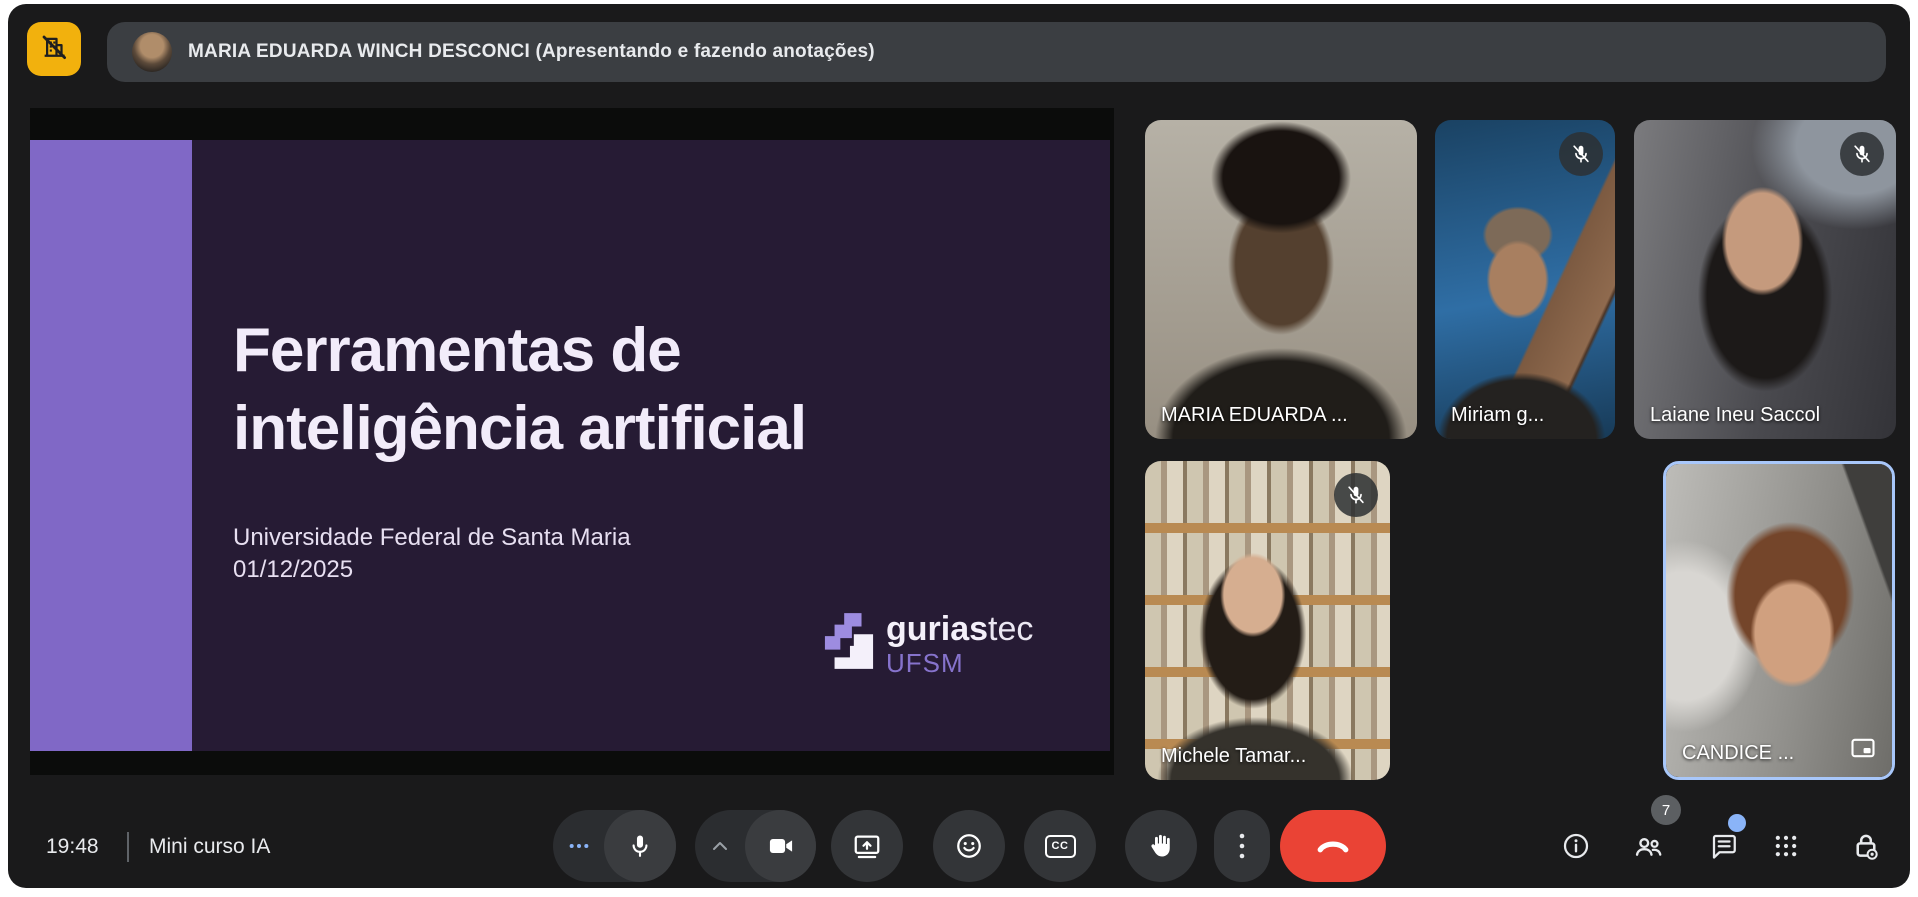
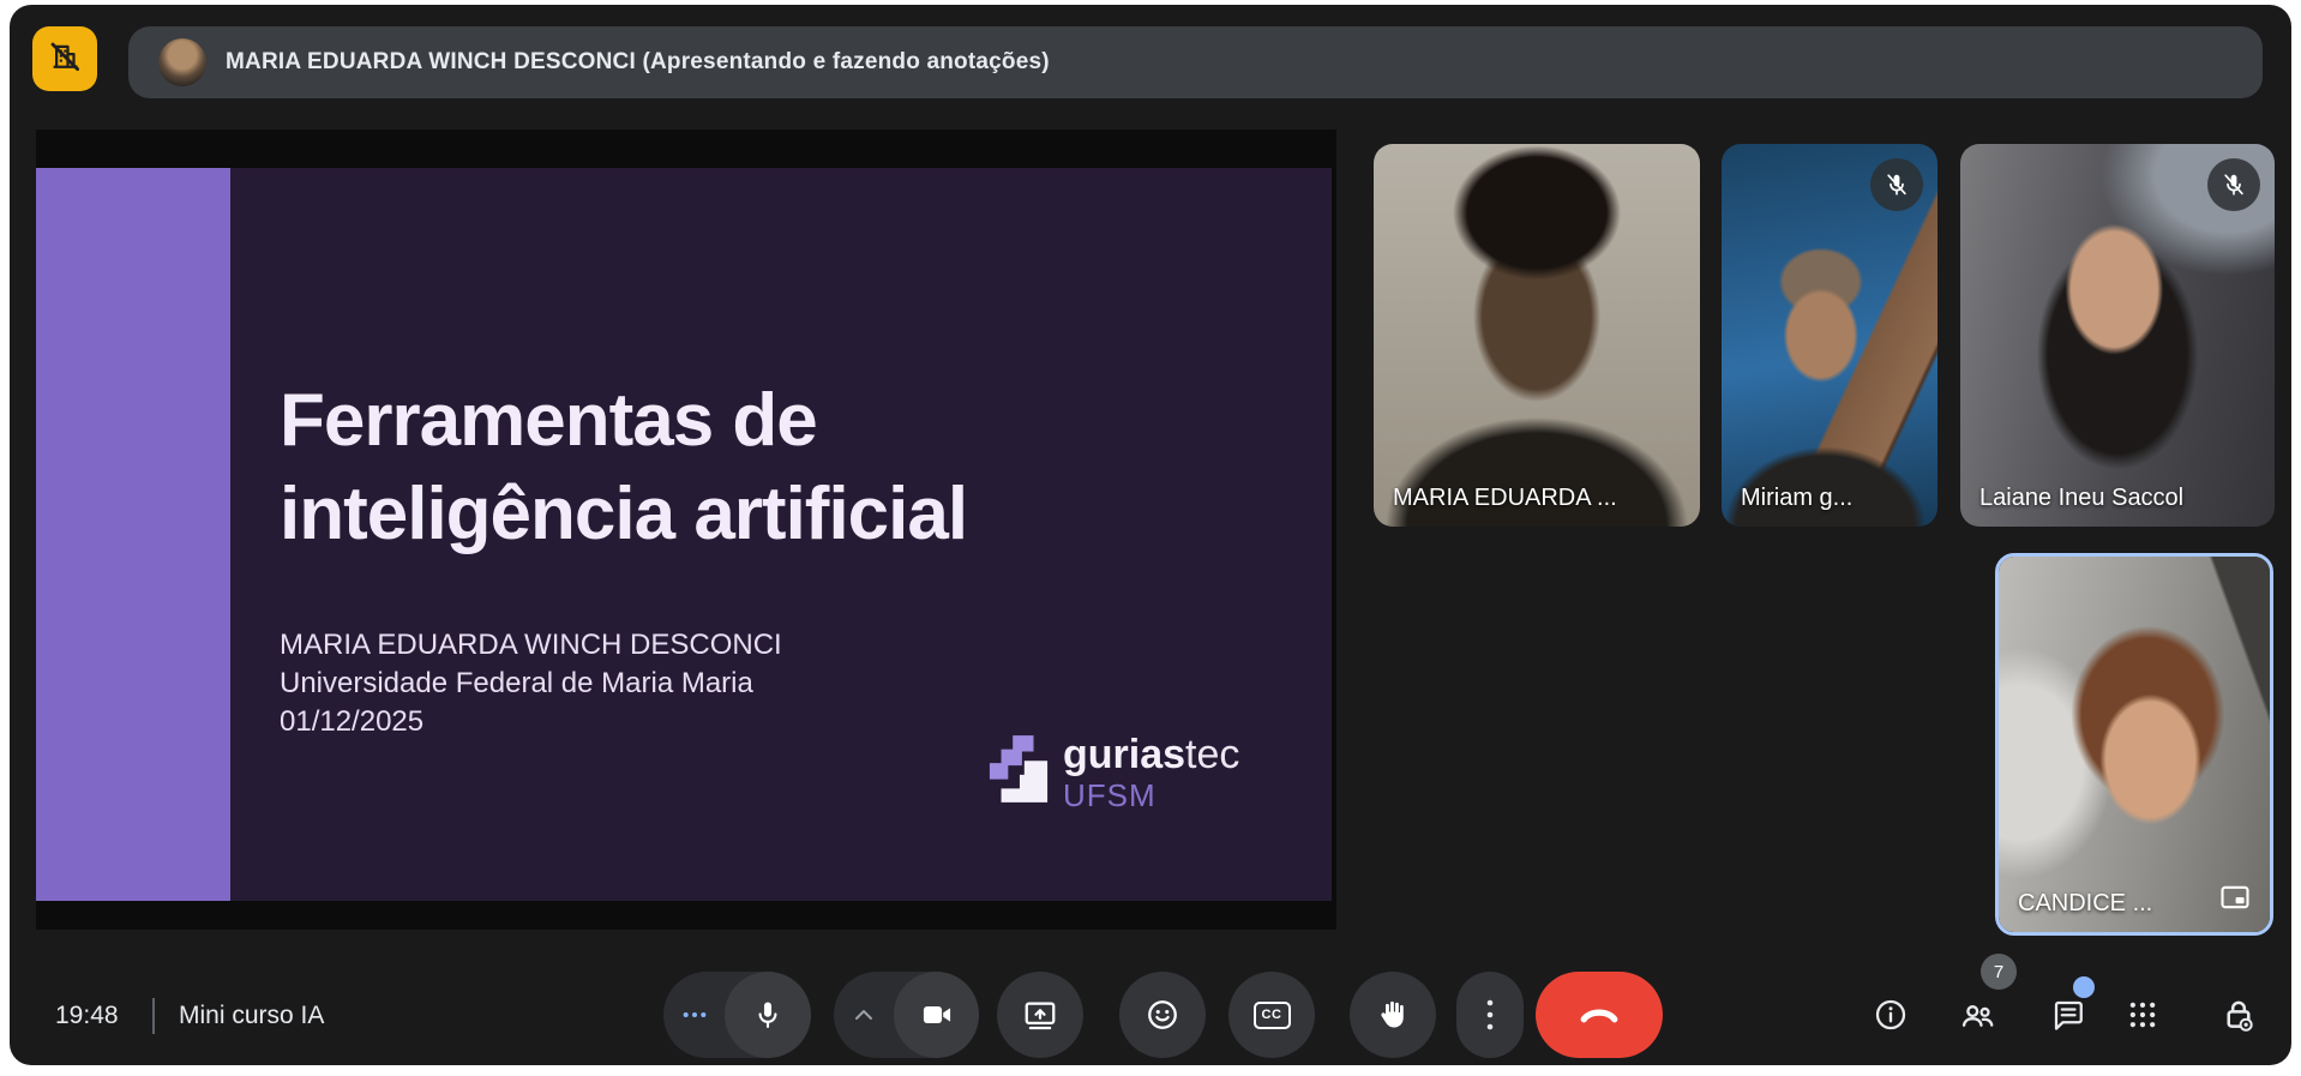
  MARIA EDUARDA WINCH DESCONCI (Apresentando e fazendo anotações)
  Ferramentas de
  inteligência artificial
+ MARIA EDUARDA WINCH DESCONCI
- Universidade Federal de Santa Maria
+ Universidade Federal de Maria Maria
  01/12/2025
  guriastec
  UFSM
  MARIA EDUARDA ...
  Miriam g...
  Laiane Ineu Saccol
- Michele Tamar...
  CANDICE ...
  19:48
  Mini curso IA
  CC
  7
